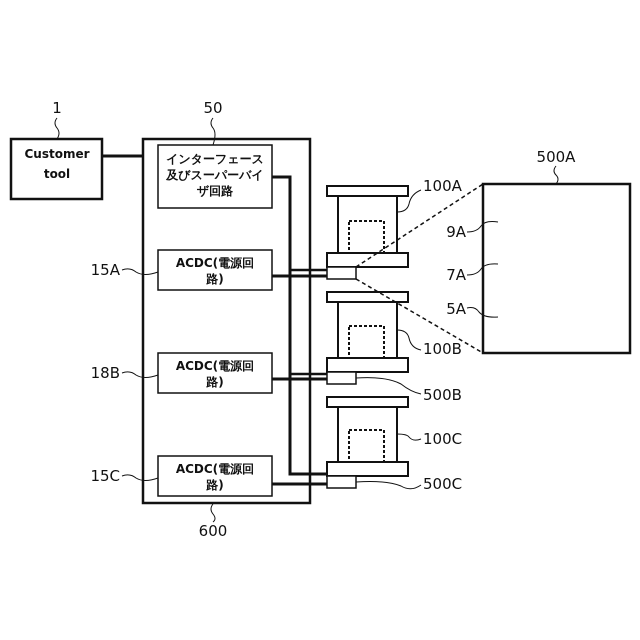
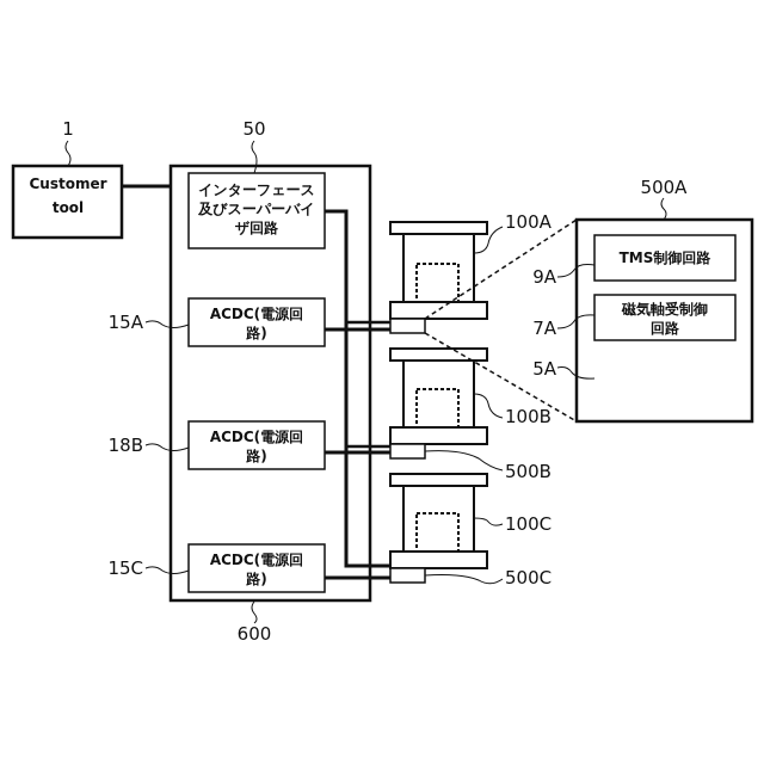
  Customer
  tool
  1
  50
  600
  インターフェース
  及びスーパーバイ
  ザ回路
  ACDC(電源回
  路)
  ACDC(電源回
  路)
  ACDC(電源回
  路)
  15A
  18B
  15C
  100A
  100B
  100C
  500B
  500C
  500A
+ TMS制御回路
+ 磁気軸受制御
+ 回路
  9A
  7A
  5A
